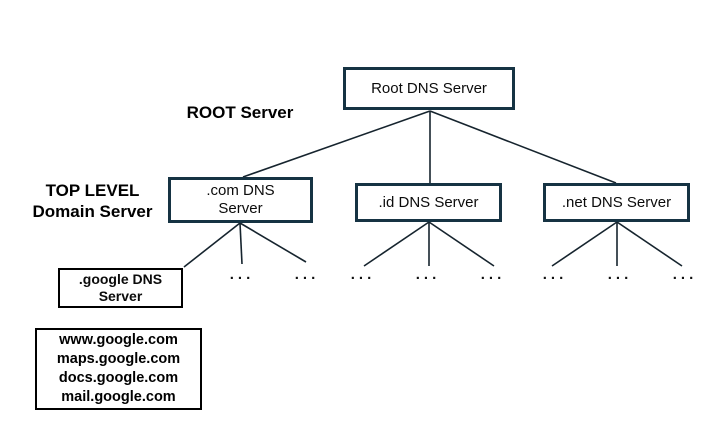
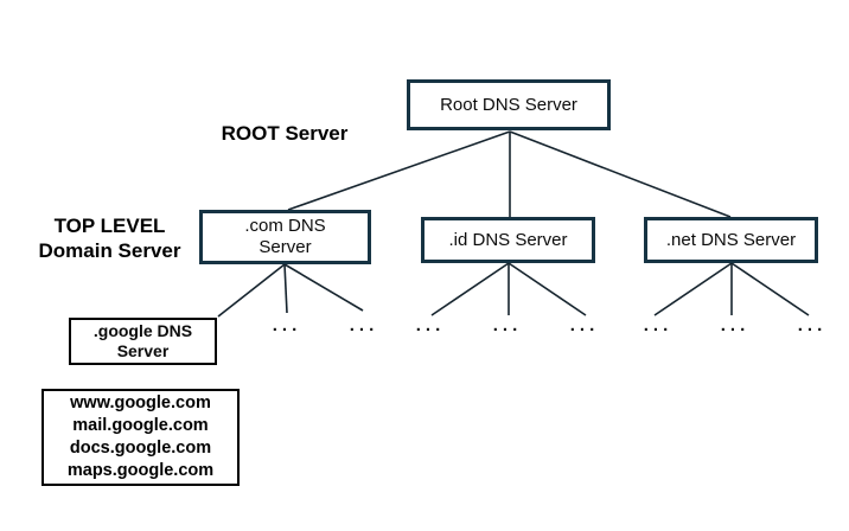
  ROOT Server
  TOP LEVEL
  Domain Server
  Root DNS Server
  .com DNS
  Server
  .id DNS Server
  .net DNS Server
  .google DNS
  Server
  www.google.com
- maps.google.com
+ mail.google.com
  docs.google.com
- mail.google.com
+ maps.google.com
  ...
  ...
  ...
  ...
  ...
  ...
  ...
  ...
